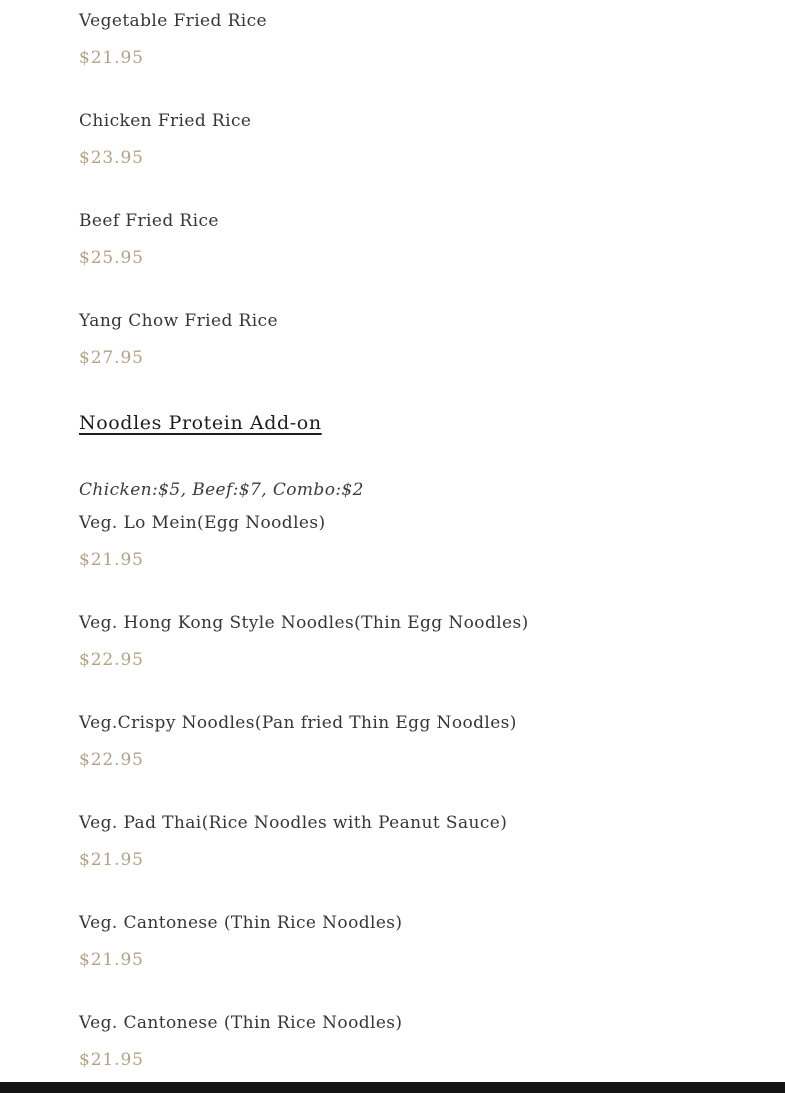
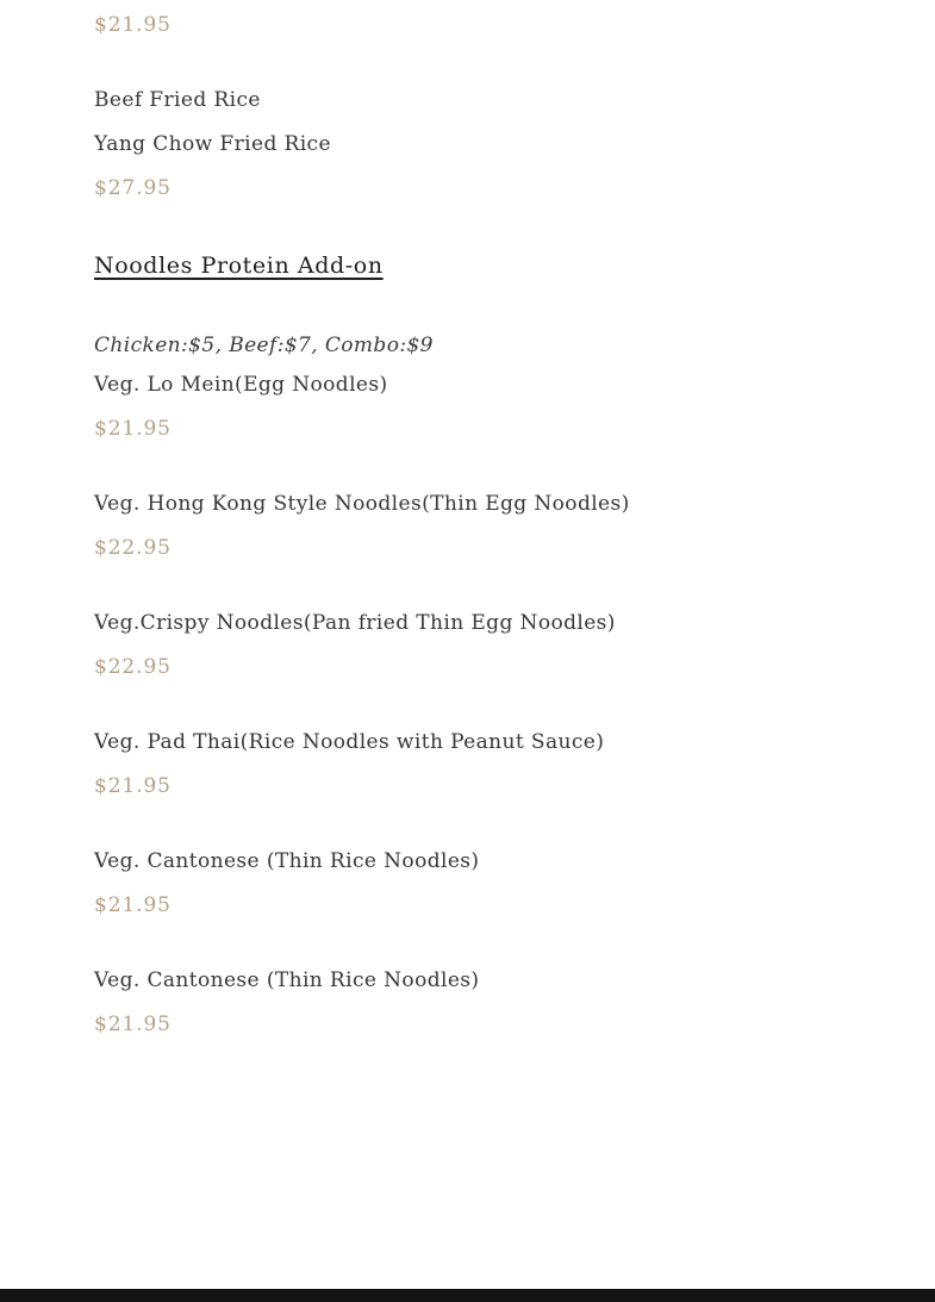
- Vegetable Fried Rice
  $21.95
- Chicken Fried Rice
- $23.95
  Beef Fried Rice
- $25.95
  Yang Chow Fried Rice
  $27.95
  Noodles Protein Add-on
- Chicken:$5, Beef:$7, Combo:$2
+ Chicken:$5, Beef:$7, Combo:$9
  Veg. Lo Mein(Egg Noodles)
  $21.95
  Veg. Hong Kong Style Noodles(Thin Egg Noodles)
  $22.95
  Veg.Crispy Noodles(Pan fried Thin Egg Noodles)
  $22.95
  Veg. Pad Thai(Rice Noodles with Peanut Sauce)
  $21.95
  Veg. Cantonese (Thin Rice Noodles)
  $21.95
  Veg. Cantonese (Thin Rice Noodles)
  $21.95
